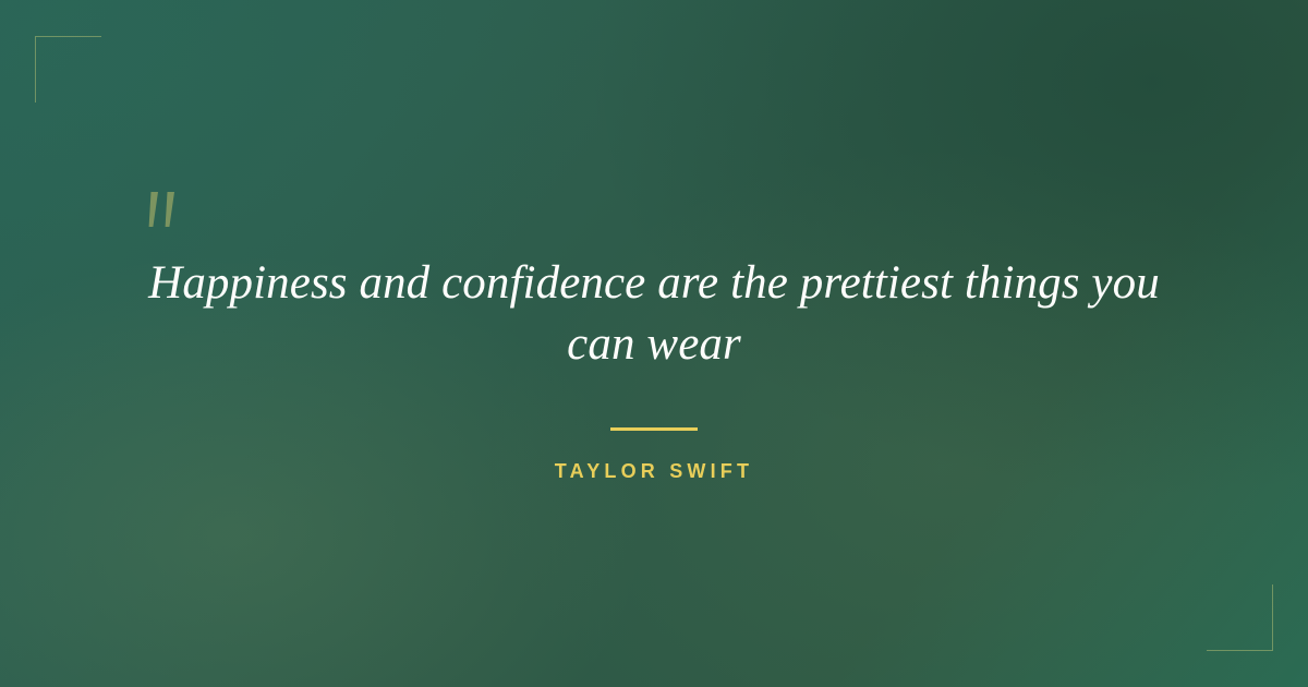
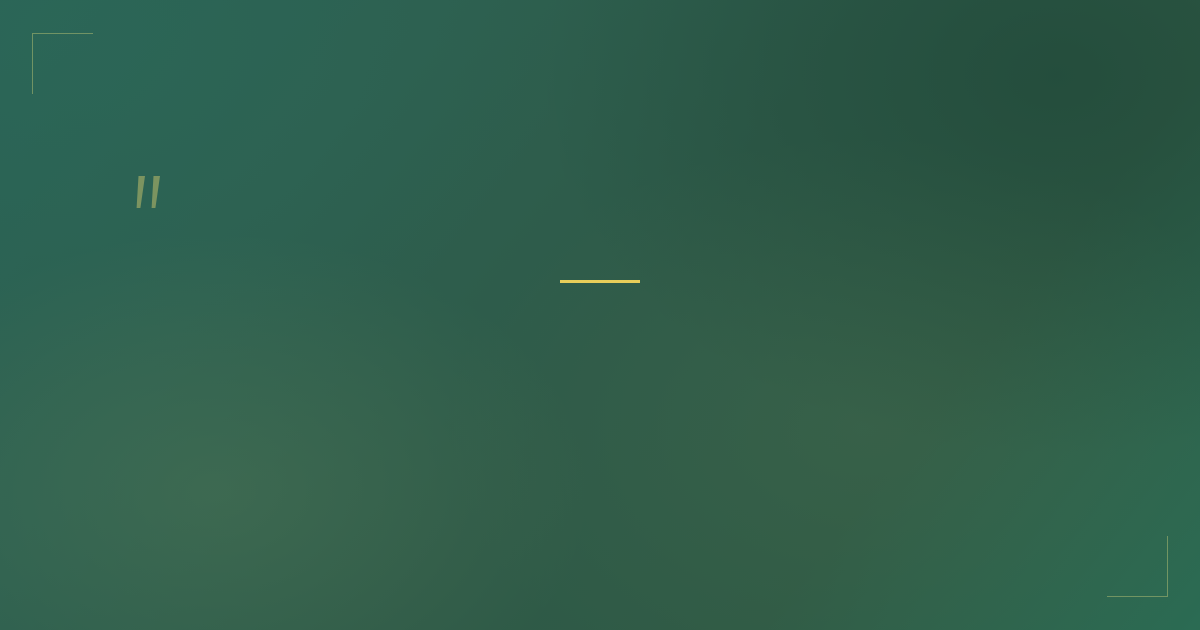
- Happiness and confidence are the prettiest things you can wear
- TAYLOR SWIFT
